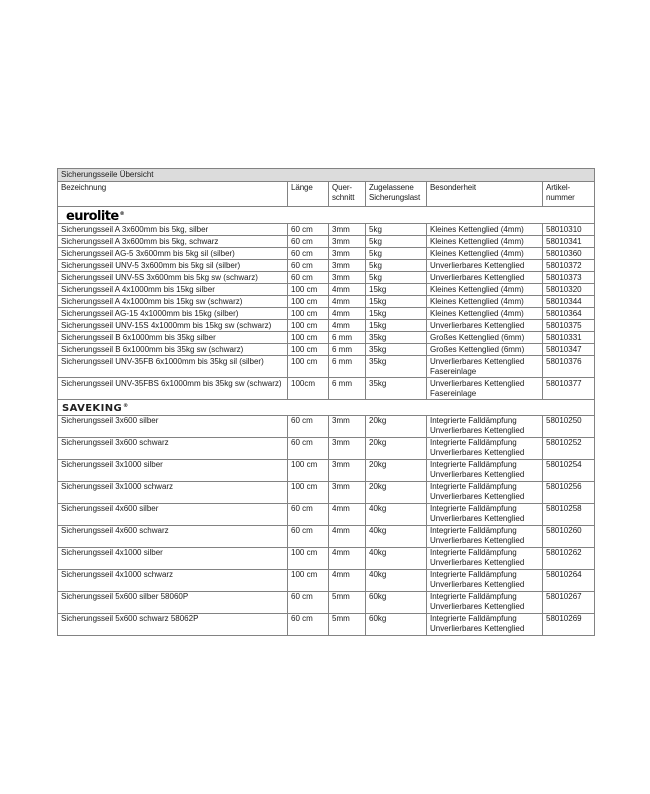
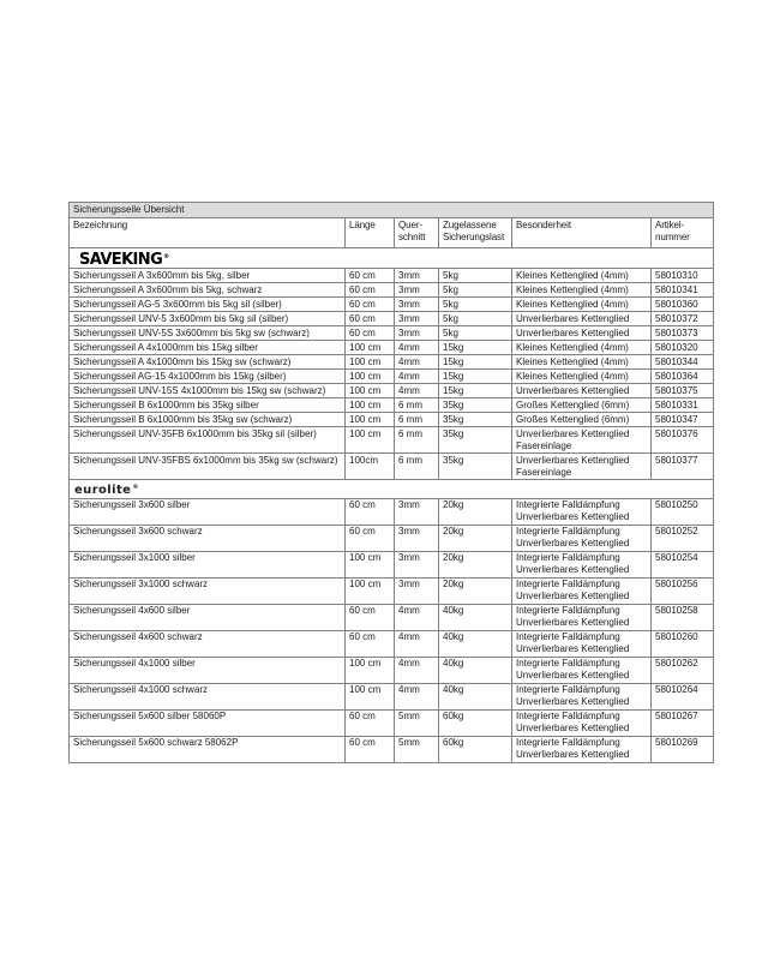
  Sicherungsseile Übersicht
  Bezeichnung	Länge	Quer- schnitt	Zugelassene Sicherungslast	Besonderheit	Artikel- nummer
- eurolite
+ SAVEKING
  Sicherungsseil A 3x600mm bis 5kg, silber	60 cm	3mm	5kg	Kleines Kettenglied (4mm)	58010310
  Sicherungsseil A 3x600mm bis 5kg, schwarz	60 cm	3mm	5kg	Kleines Kettenglied (4mm)	58010341
  Sicherungsseil AG-5 3x600mm bis 5kg sil (silber)	60 cm	3mm	5kg	Kleines Kettenglied (4mm)	58010360
  Sicherungsseil UNV-5 3x600mm bis 5kg sil (silber)	60 cm	3mm	5kg	Unverlierbares Kettenglied	58010372
  Sicherungsseil UNV-5S 3x600mm bis 5kg sw (schwarz)	60 cm	3mm	5kg	Unverlierbares Kettenglied	58010373
  Sicherungsseil A 4x1000mm bis 15kg silber	100 cm	4mm	15kg	Kleines Kettenglied (4mm)	58010320
  Sicherungsseil A 4x1000mm bis 15kg sw (schwarz)	100 cm	4mm	15kg	Kleines Kettenglied (4mm)	58010344
  Sicherungsseil AG-15 4x1000mm bis 15kg (silber)	100 cm	4mm	15kg	Kleines Kettenglied (4mm)	58010364
  Sicherungsseil UNV-15S 4x1000mm bis 15kg sw (schwarz)	100 cm	4mm	15kg	Unverlierbares Kettenglied	58010375
  Sicherungsseil B 6x1000mm bis 35kg silber	100 cm	6 mm	35kg	Großes Kettenglied (6mm)	58010331
  Sicherungsseil B 6x1000mm bis 35kg sw (schwarz)	100 cm	6 mm	35kg	Großes Kettenglied (6mm)	58010347
  Sicherungsseil UNV-35FB 6x1000mm bis 35kg sil (silber)	100 cm	6 mm	35kg	Unverlierbares Kettenglied Fasereinlage	58010376
  Sicherungsseil UNV-35FBS 6x1000mm bis 35kg sw (schwarz)	100cm	6 mm	35kg	Unverlierbares Kettenglied Fasereinlage	58010377
- SAVEKING
+ eurolite
  Sicherungsseil 3x600 silber	60 cm	3mm	20kg	Integrierte Falldämpfung Unverlierbares Kettenglied	58010250
  Sicherungsseil 3x600 schwarz	60 cm	3mm	20kg	Integrierte Falldämpfung Unverlierbares Kettenglied	58010252
  Sicherungsseil 3x1000 silber	100 cm	3mm	20kg	Integrierte Falldämpfung Unverlierbares Kettenglied	58010254
  Sicherungsseil 3x1000 schwarz	100 cm	3mm	20kg	Integrierte Falldämpfung Unverlierbares Kettenglied	58010256
  Sicherungsseil 4x600 silber	60 cm	4mm	40kg	Integrierte Falldämpfung Unverlierbares Kettenglied	58010258
  Sicherungsseil 4x600 schwarz	60 cm	4mm	40kg	Integrierte Falldämpfung Unverlierbares Kettenglied	58010260
  Sicherungsseil 4x1000 silber	100 cm	4mm	40kg	Integrierte Falldämpfung Unverlierbares Kettenglied	58010262
  Sicherungsseil 4x1000 schwarz	100 cm	4mm	40kg	Integrierte Falldämpfung Unverlierbares Kettenglied	58010264
  Sicherungsseil 5x600 silber 58060P	60 cm	5mm	60kg	Integrierte Falldämpfung Unverlierbares Kettenglied	58010267
  Sicherungsseil 5x600 schwarz 58062P	60 cm	5mm	60kg	Integrierte Falldämpfung Unverlierbares Kettenglied	58010269
